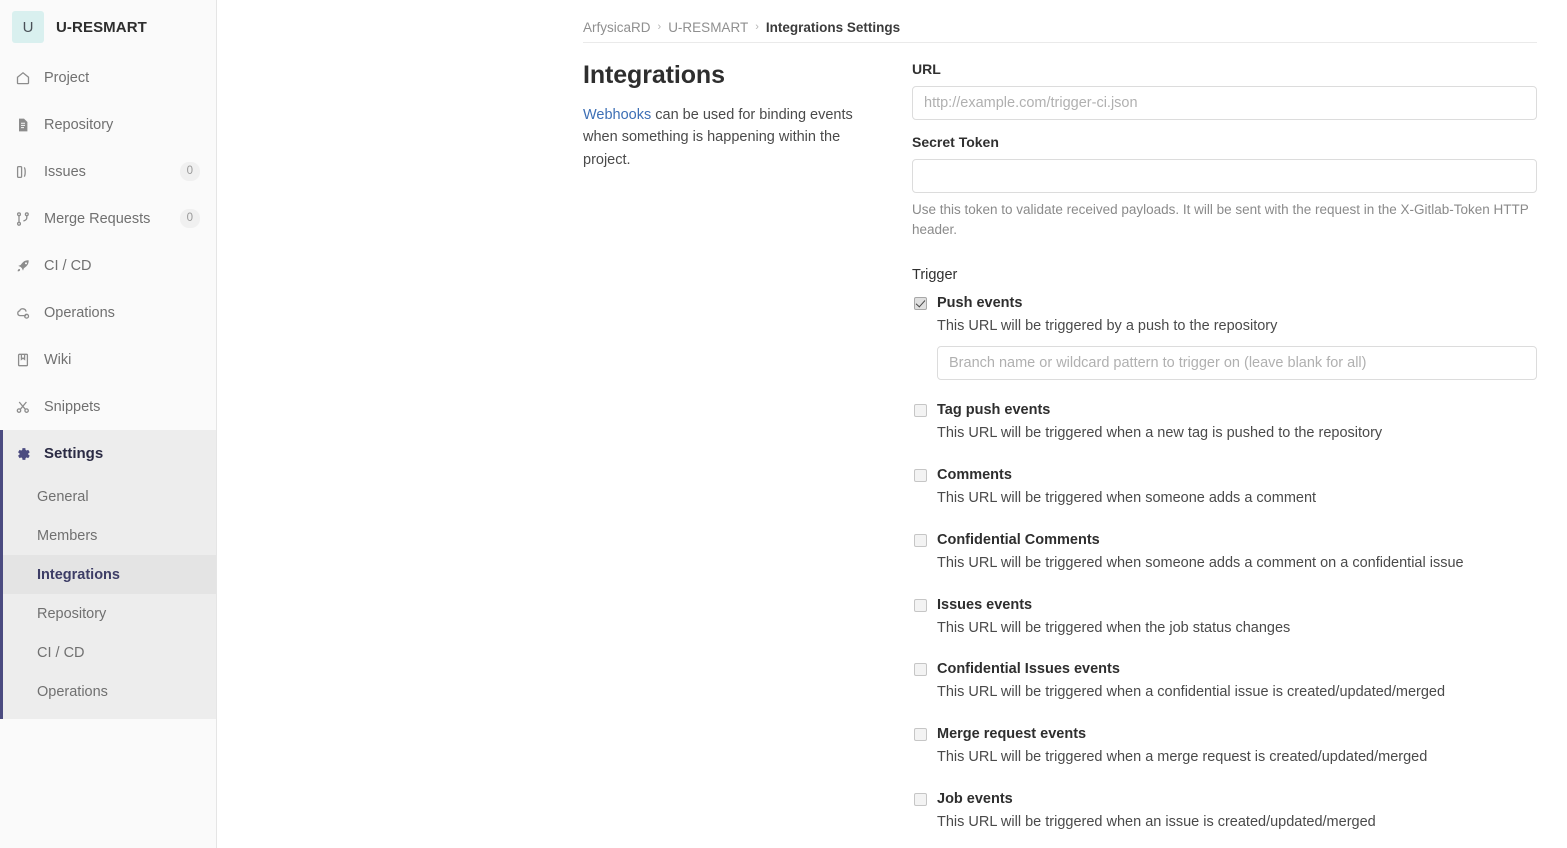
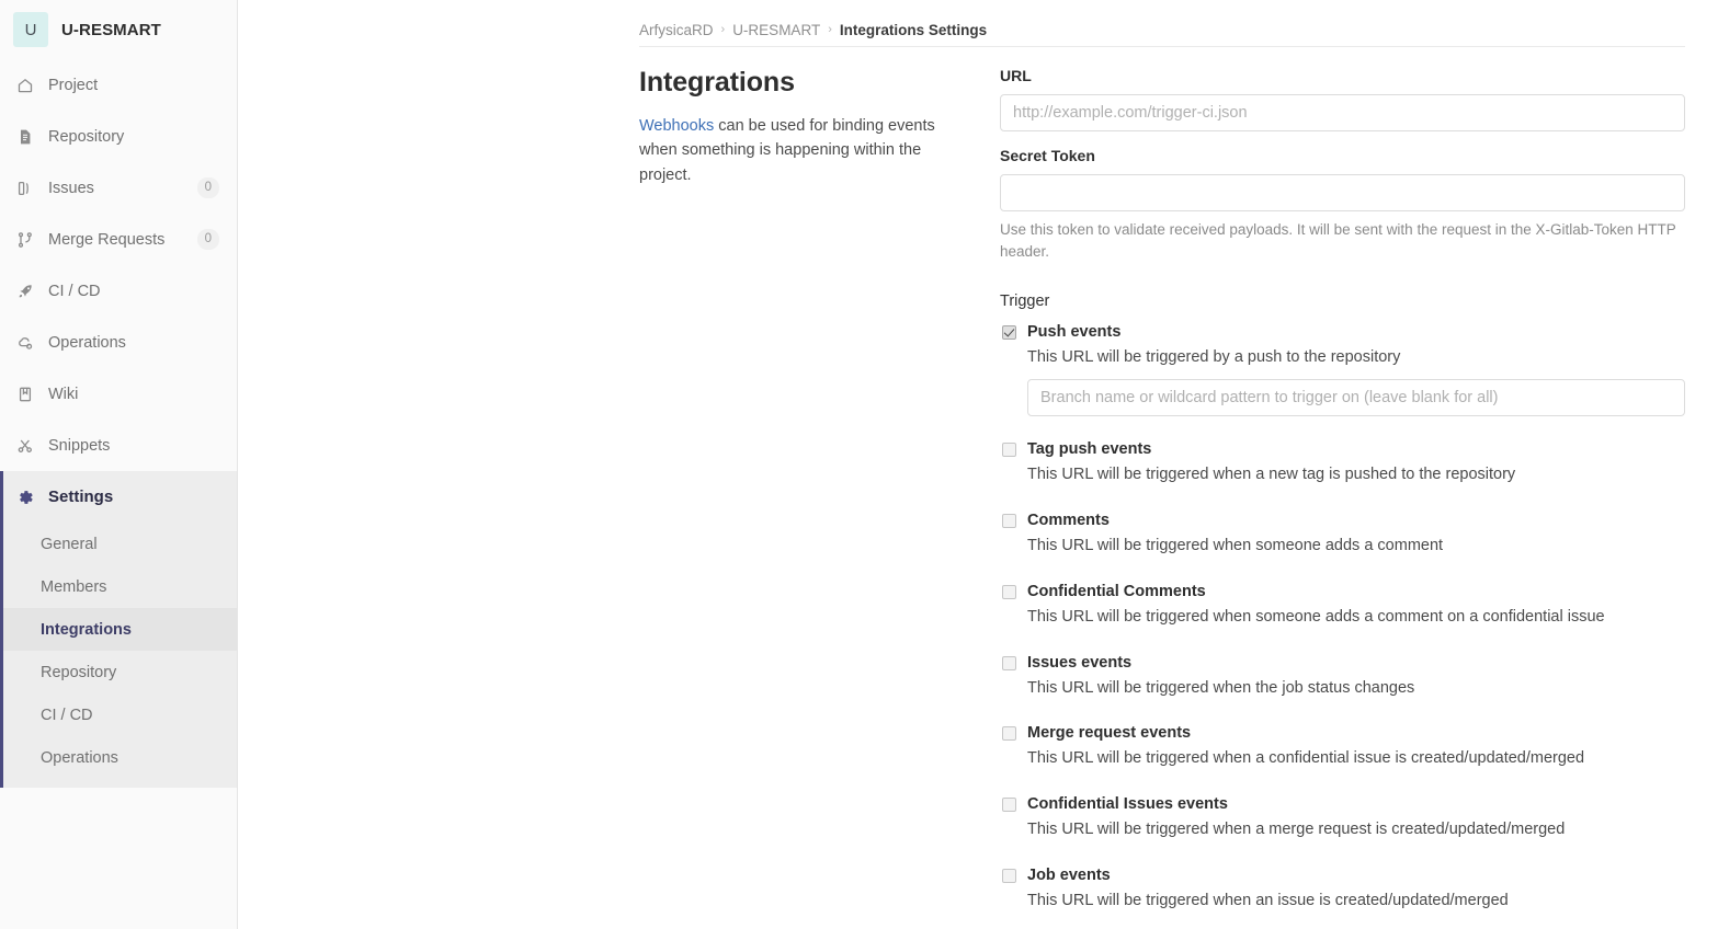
  U
  U-RESMART
  Project
  Repository
  Issues
  0
  Merge Requests
  0
  CI / CD
  Operations
  Wiki
  Snippets
  Settings
  General
  Members
  Integrations
  Repository
  CI / CD
  Operations
  ArfysicaRD
  ›
  U-RESMART
  ›
  Integrations Settings
  Integrations
  Webhooks can be used for binding events when something is happening within the project.
  URL
  http://example.com/trigger-ci.json
  Secret Token
  Use this token to validate received payloads. It will be sent with the request in the X-Gitlab-Token HTTP header.
  Trigger
  Push events
  This URL will be triggered by a push to the repository
  Branch name or wildcard pattern to trigger on (leave blank for all)
  Tag push events
  This URL will be triggered when a new tag is pushed to the repository
  Comments
  This URL will be triggered when someone adds a comment
  Confidential Comments
  This URL will be triggered when someone adds a comment on a confidential issue
  Issues events
  This URL will be triggered when the job status changes
- Confidential Issues events
+ Merge request events
  This URL will be triggered when a confidential issue is created/updated/merged
- Merge request events
+ Confidential Issues events
  This URL will be triggered when a merge request is created/updated/merged
  Job events
  This URL will be triggered when an issue is created/updated/merged
